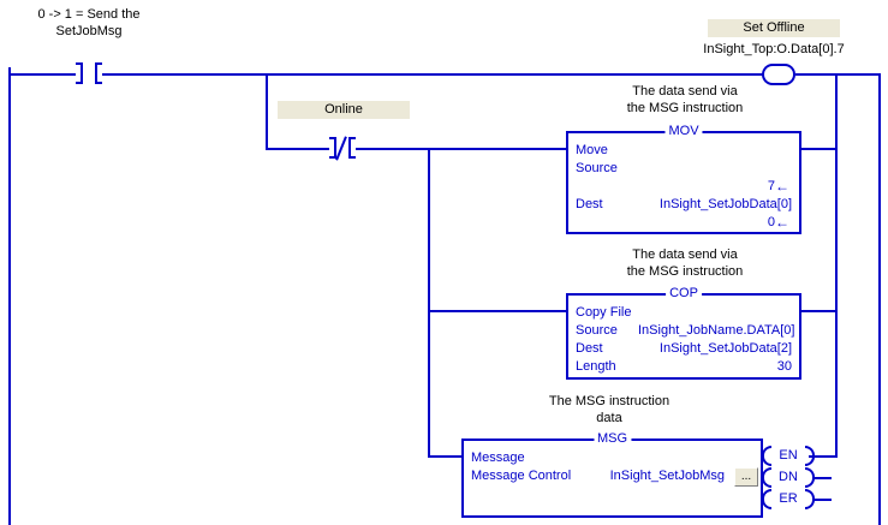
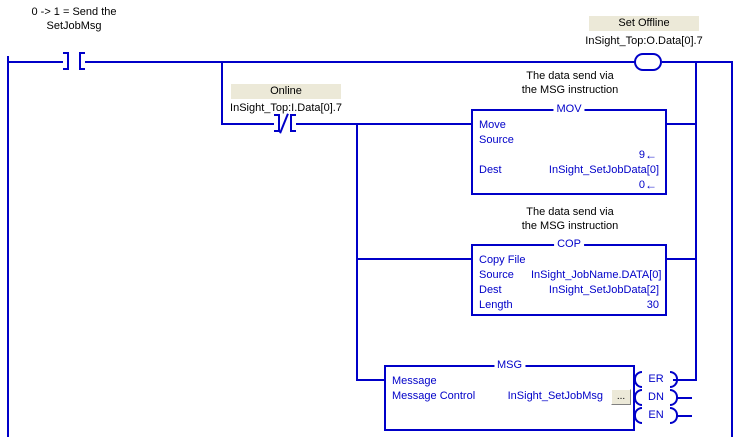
  0 -> 1 = Send the
  SetJobMsg
  Set Offline
  InSight_Top:O.Data[0].7
  Online
+ InSight_Top:I.Data[0].7
  The data send via
  the MSG instruction
  MOV
  Move
  Source
- 7
+ 9
  ←
  Dest
  InSight_SetJobData[0]
  0
  ←
  The data send via
  the MSG instruction
  COP
  Copy File
  Source
  InSight_JobName.DATA[0]
  Dest
  InSight_SetJobData[2]
  Length
  30
- The MSG instruction
- data
  MSG
  Message
  Message Control
  InSight_SetJobMsg
  ...
- EN
+ ER
  DN
- ER
+ EN
